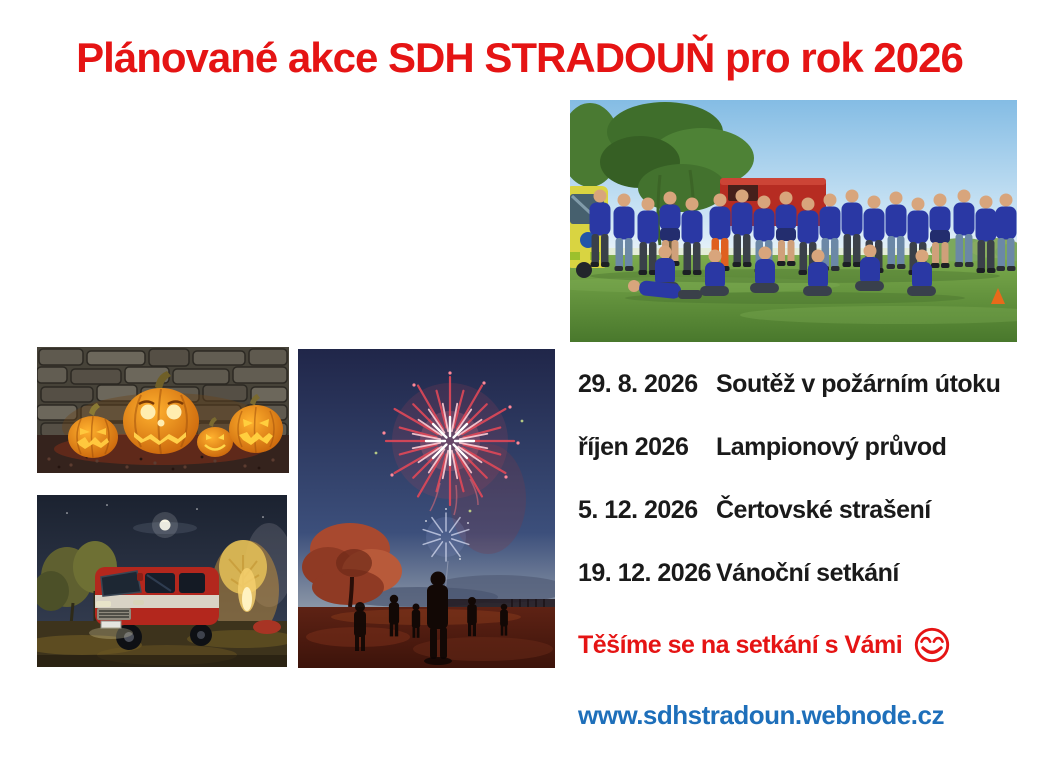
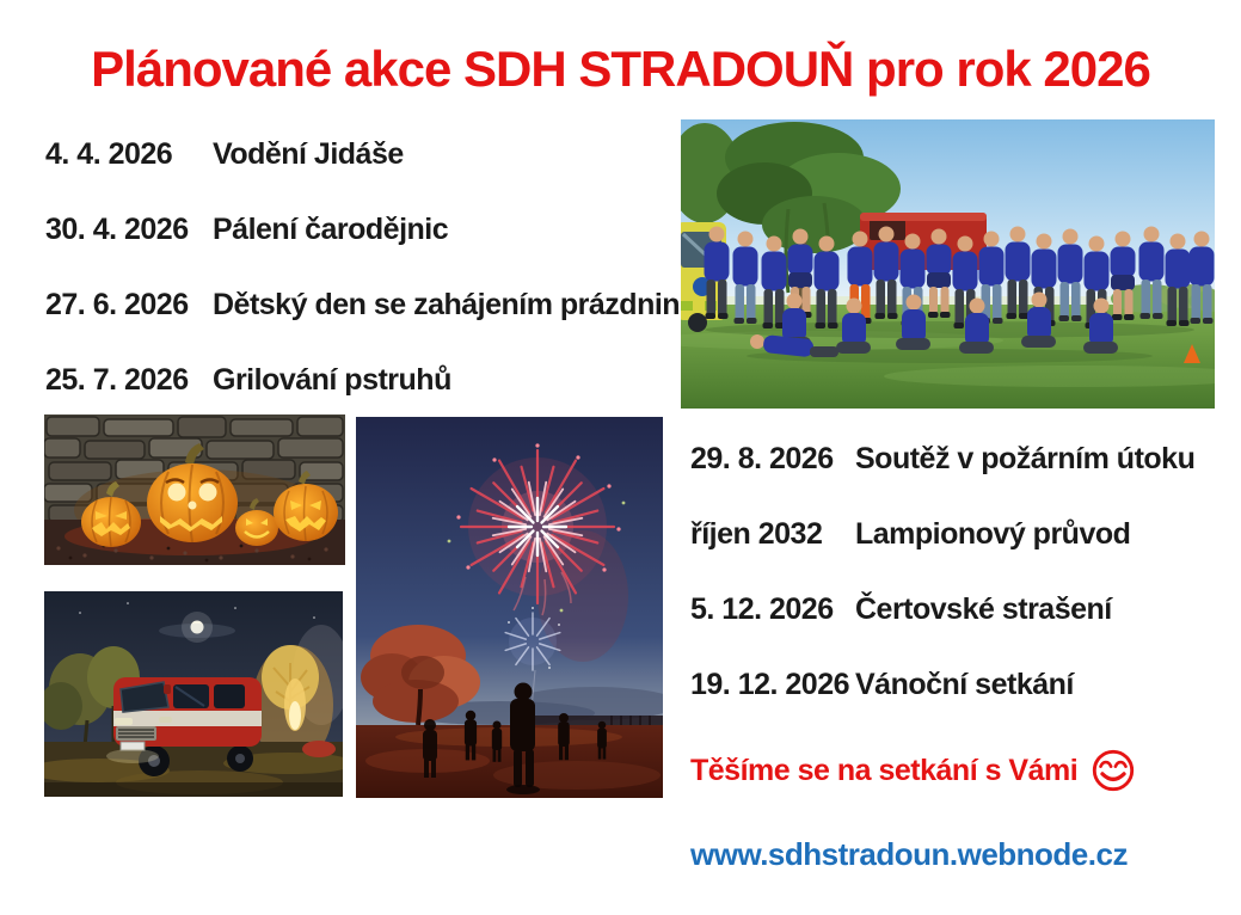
  Plánované akce SDH STRADOUŇ pro rok 2026
+ 4. 4. 2026
+ Vodění Jidáše
+ 30. 4. 2026
+ Pálení čarodějnic
+ 27. 6. 2026
+ Dětský den se zahájením prázdnin
+ 25. 7. 2026
+ Grilování pstruhů
  29. 8. 2026
  Soutěž v požárním útoku
- říjen 2026
+ říjen 2032
  Lampionový průvod
  5. 12. 2026
  Čertovské strašení
  19. 12. 2026
  Vánoční setkání
  Těšíme se na setkání s Vámi
  www.sdhstradoun.webnode.cz
